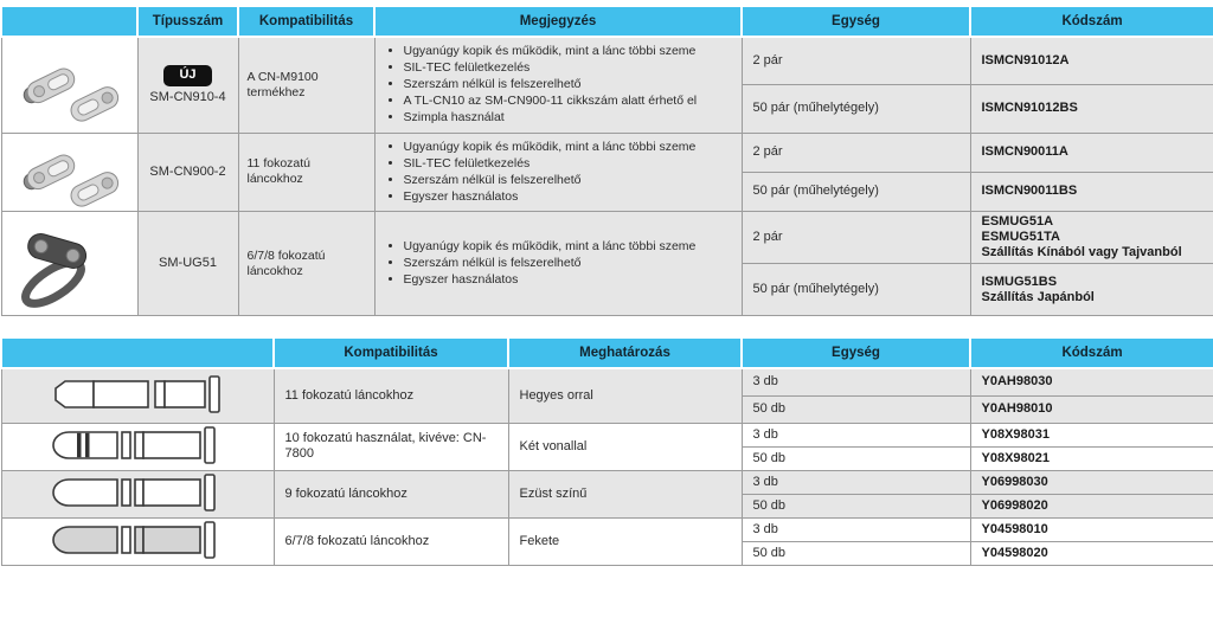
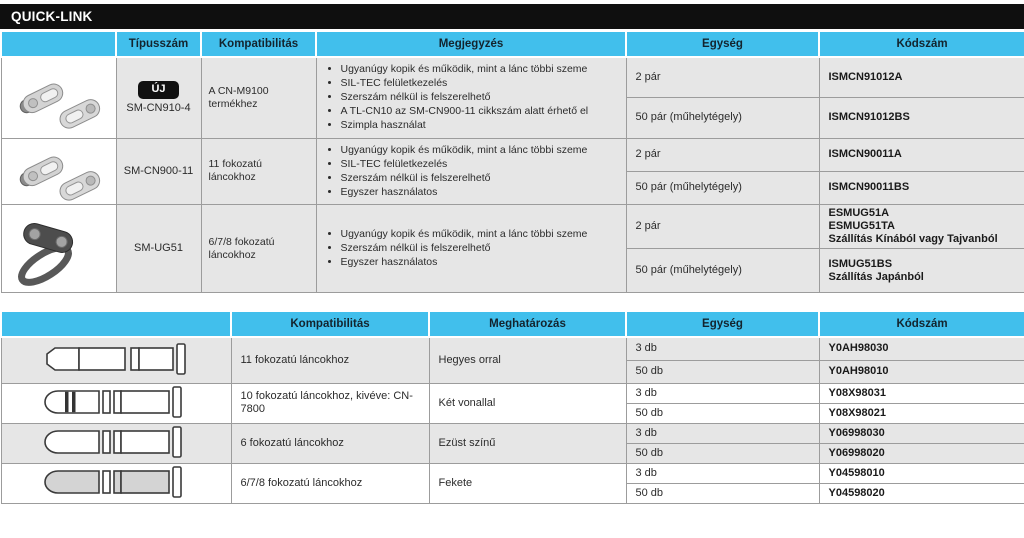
+ QUICK-LINK
  	Típusszám	Kompatibilitás	Megjegyzés	Egység	Kódszám
  	ÚJ SM-CN910-4	A CN-M9100 termékhez	Ugyanúgy kopik és működik, mint a lánc többi szeme SIL-TEC felületkezelés Szerszám nélkül is felszerelhető A TL-CN10 az SM-CN900-11 cikkszám alatt érhető el Szimpla használat	2 pár	ISMCN91012A
  50 pár (műhelytégely)	ISMCN91012BS
- 	SM-CN900-2	11 fokozatú láncokhoz	Ugyanúgy kopik és működik, mint a lánc többi szeme SIL-TEC felületkezelés Szerszám nélkül is felszerelhető Egyszer használatos	2 pár	ISMCN90011A
+ 	SM-CN900-11	11 fokozatú láncokhoz	Ugyanúgy kopik és működik, mint a lánc többi szeme SIL-TEC felületkezelés Szerszám nélkül is felszerelhető Egyszer használatos	2 pár	ISMCN90011A
  50 pár (műhelytégely)	ISMCN90011BS
  	SM-UG51	6/7/8 fokozatú láncokhoz	Ugyanúgy kopik és működik, mint a lánc többi szeme Szerszám nélkül is felszerelhető Egyszer használatos	2 pár	ESMUG51A ESMUG51TA Szállítás Kínából vagy Tajvanból
  50 pár (műhelytégely)	ISMUG51BS Szállítás Japánból
  	Kompatibilitás	Meghatározás	Egység	Kódszám
  	11 fokozatú láncokhoz	Hegyes orral	3 db	Y0AH98030
  50 db	Y0AH98010
- 	10 fokozatú használat, kivéve: CN-7800	Két vonallal	3 db	Y08X98031
+ 	10 fokozatú láncokhoz, kivéve: CN-7800	Két vonallal	3 db	Y08X98031
  50 db	Y08X98021
- 	9 fokozatú láncokhoz	Ezüst színű	3 db	Y06998030
+ 	6 fokozatú láncokhoz	Ezüst színű	3 db	Y06998030
  50 db	Y06998020
  	6/7/8 fokozatú láncokhoz	Fekete	3 db	Y04598010
  50 db	Y04598020
